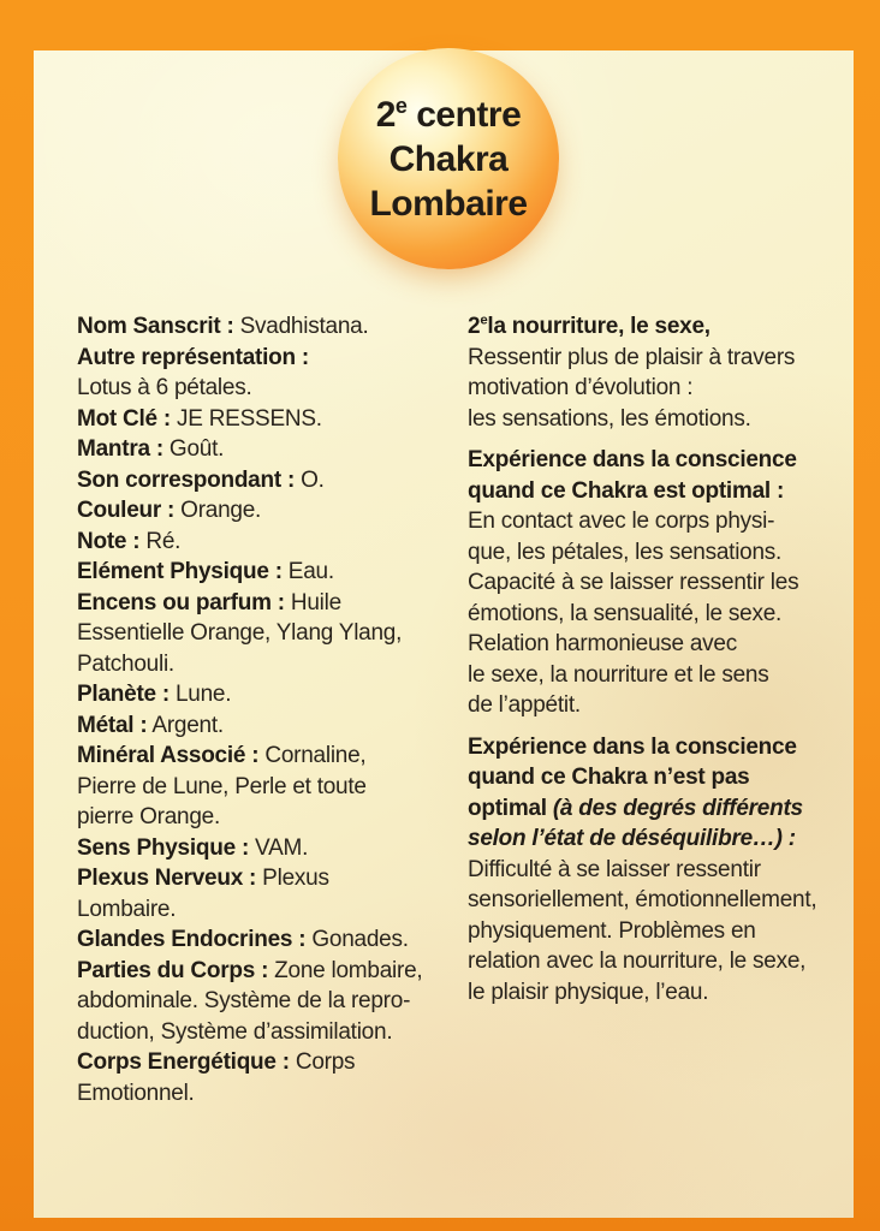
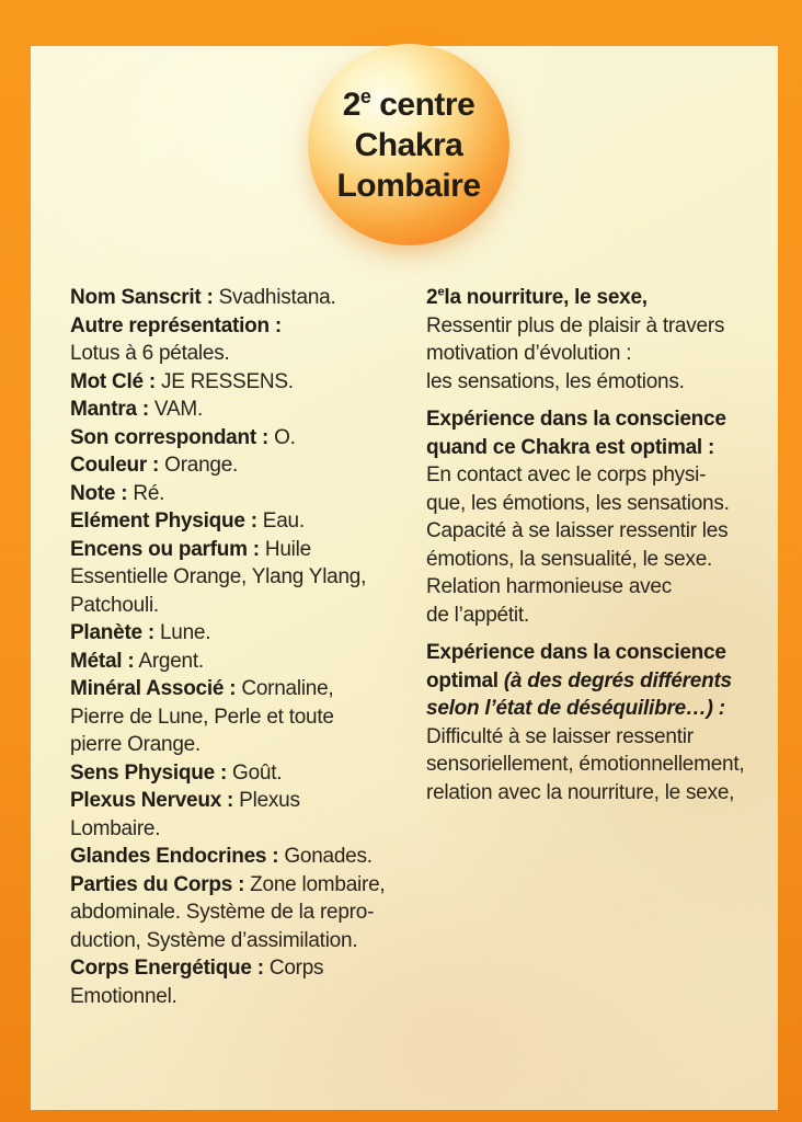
  2e centre
  Chakra
  Lombaire
  Nom Sanscrit : Svadhistana.
  Autre représentation :
  Lotus à 6 pétales.
  Mot Clé : JE RESSENS.
- Mantra : Goût.
+ Mantra : VAM.
  Son correspondant : O.
  Couleur : Orange.
  Note : Ré.
  Elément Physique : Eau.
  Encens ou parfum : Huile
  Essentielle Orange, Ylang Ylang,
  Patchouli.
  Planète : Lune.
  Métal : Argent.
  Minéral Associé : Cornaline,
  Pierre de Lune, Perle et toute
  pierre Orange.
- Sens Physique : VAM.
+ Sens Physique : Goût.
  Plexus Nerveux : Plexus
  Lombaire.
  Glandes Endocrines : Gonades.
  Parties du Corps : Zone lombaire,
  abdominale. Système de la repro-
  duction, Système d’assimilation.
  Corps Energétique : Corps
  Emotionnel.
  2ela nourriture, le sexe,
  Ressentir plus de plaisir à travers
  motivation d’évolution :
  les sensations, les émotions.
  Expérience dans la conscience
  quand ce Chakra est optimal :
  En contact avec le corps physi-
- que, les pétales, les sensations.
+ que, les émotions, les sensations.
  Capacité à se laisser ressentir les
  émotions, la sensualité, le sexe.
  Relation harmonieuse avec
- le sexe, la nourriture et le sens
  de l’appétit.
  Expérience dans la conscience
- quand ce Chakra n’est pas
  optimal (à des degrés différents
  selon l’état de déséquilibre…) :
  Difficulté à se laisser ressentir
  sensoriellement, émotionnellement,
- physiquement. Problèmes en
  relation avec la nourriture, le sexe,
- le plaisir physique, l’eau.
